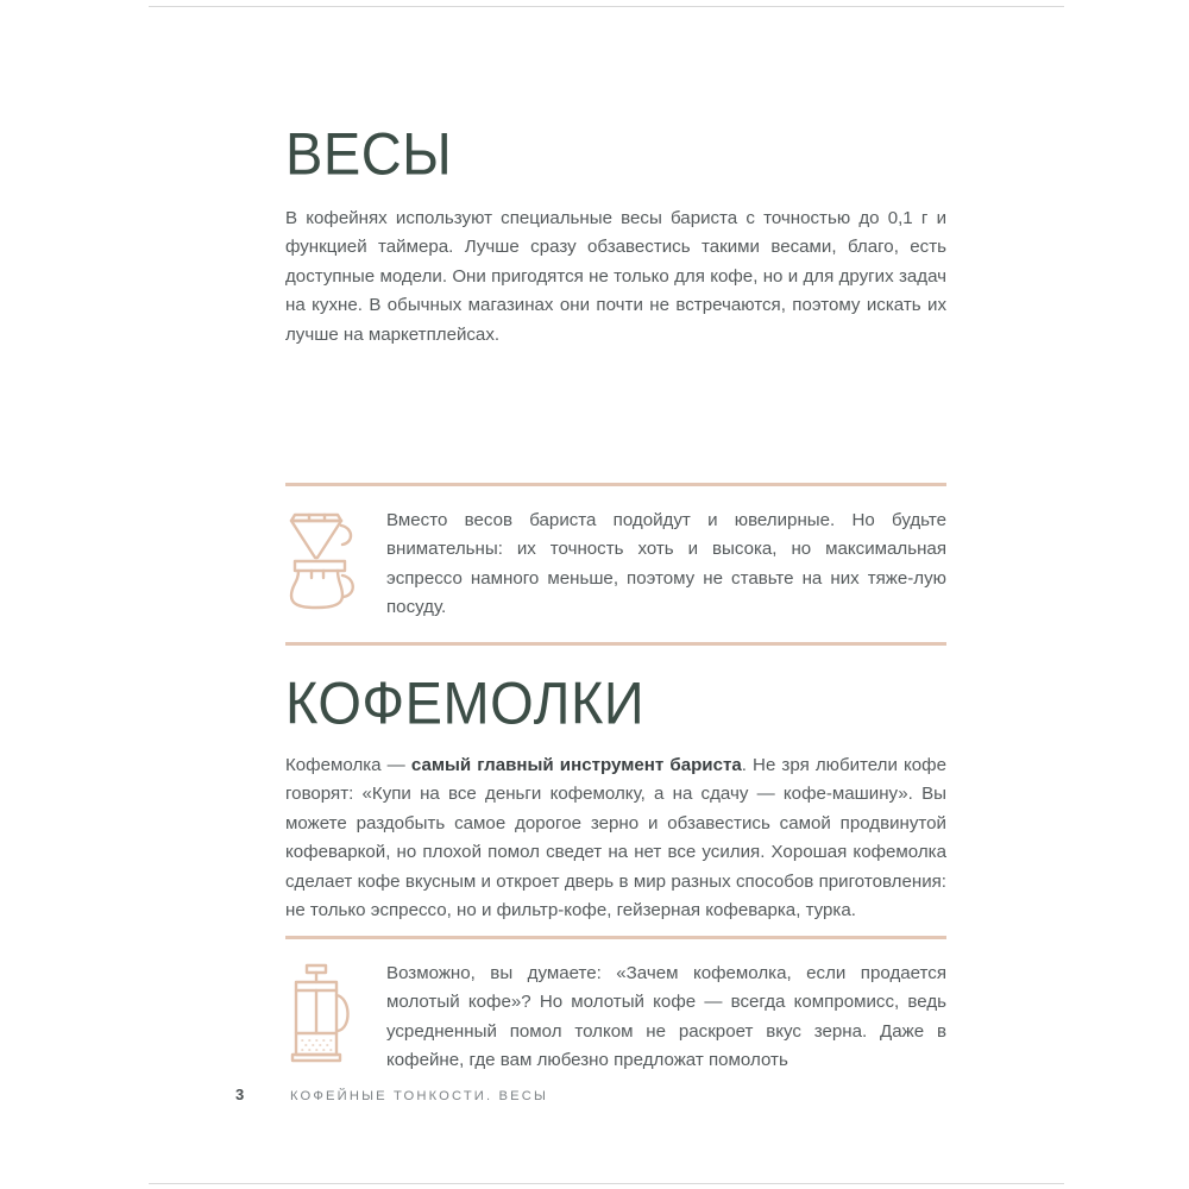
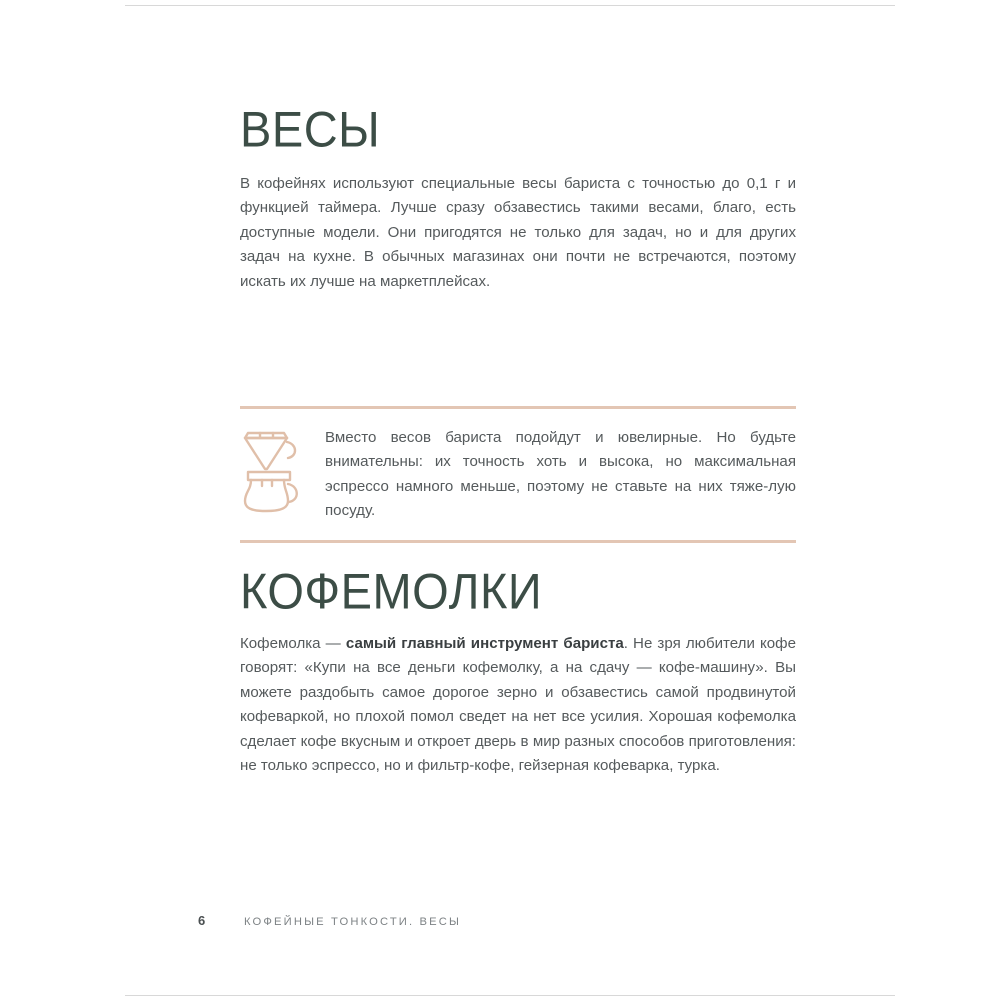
  ВЕСЫ
- В кофейнях используют специальные весы бариста с точностью до 0,1 г и функцией таймера. Лучше сразу обзавестись такими весами, благо, есть доступные модели. Они пригодятся не только для кофе, но и для других задач на кухне. В обычных магазинах они почти не встречаются, поэтому искать их лучше на маркетплейсах.
+ В кофейнях используют специальные весы бариста с точностью до 0,1 г и функцией таймера. Лучше сразу обзавестись такими весами, благо, есть доступные модели. Они пригодятся не только для задач, но и для других задач на кухне. В обычных магазинах они почти не встречаются, поэтому искать их лучше на маркетплейсах.
  Вместо весов бариста подойдут и ювелирные. Но будьте внимательны: их точность хоть и высока, но максимальная эспрессо намного меньше, поэтому не ставьте на них тяже-лую посуду.
  КОФЕМОЛКИ
  Кофемолка — самый главный инструмент бариста. Не зря любители кофе говорят: «Купи на все деньги кофемолку, а на сдачу — кофе-машину». Вы можете раздобыть самое дорогое зерно и обзавестись самой продвинутой кофеваркой, но плохой помол сведет на нет все усилия. Хорошая кофемолка сделает кофе вкусным и откроет дверь в мир разных способов приготовления: не только эспрессо, но и фильтр-кофе, гейзерная кофеварка, турка.
- Возможно, вы думаете: «Зачем кофемолка, если продается молотый кофе»? Но молотый кофе — всегда компромисс, ведь усредненный помол толком не раскроет вкус зерна. Даже в кофейне, где вам любезно предложат помолоть
- 3
+ 6
  КОФЕЙНЫЕ ТОНКОСТИ. ВЕСЫ
